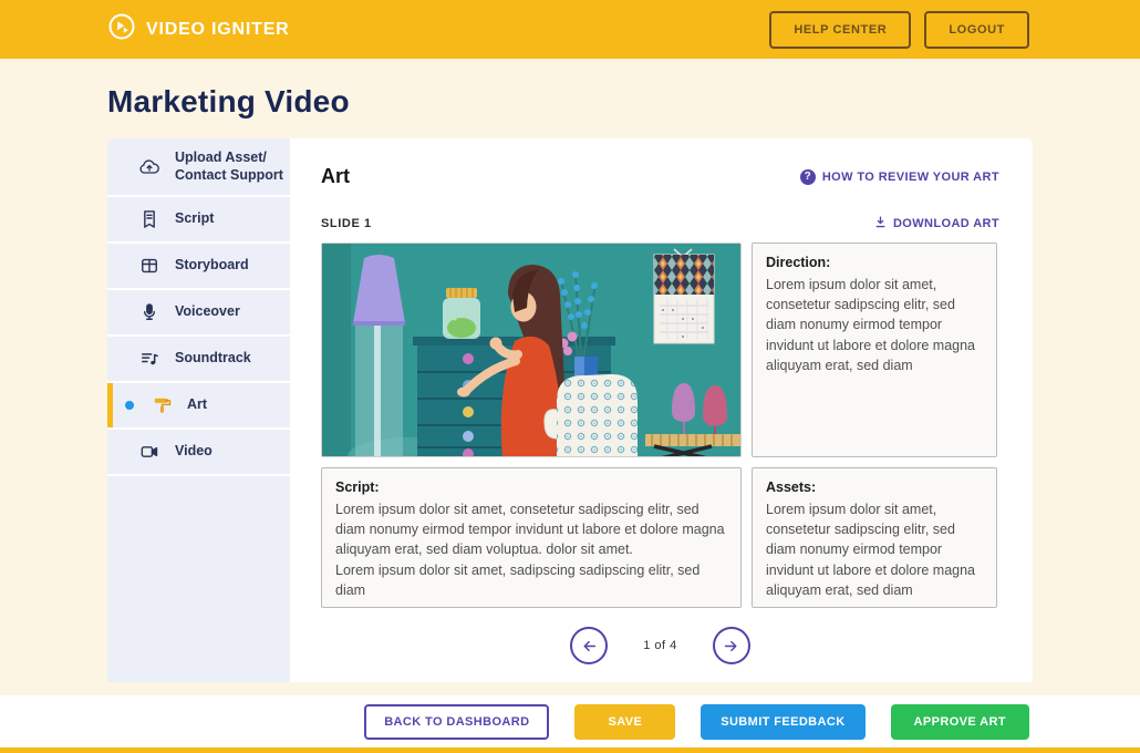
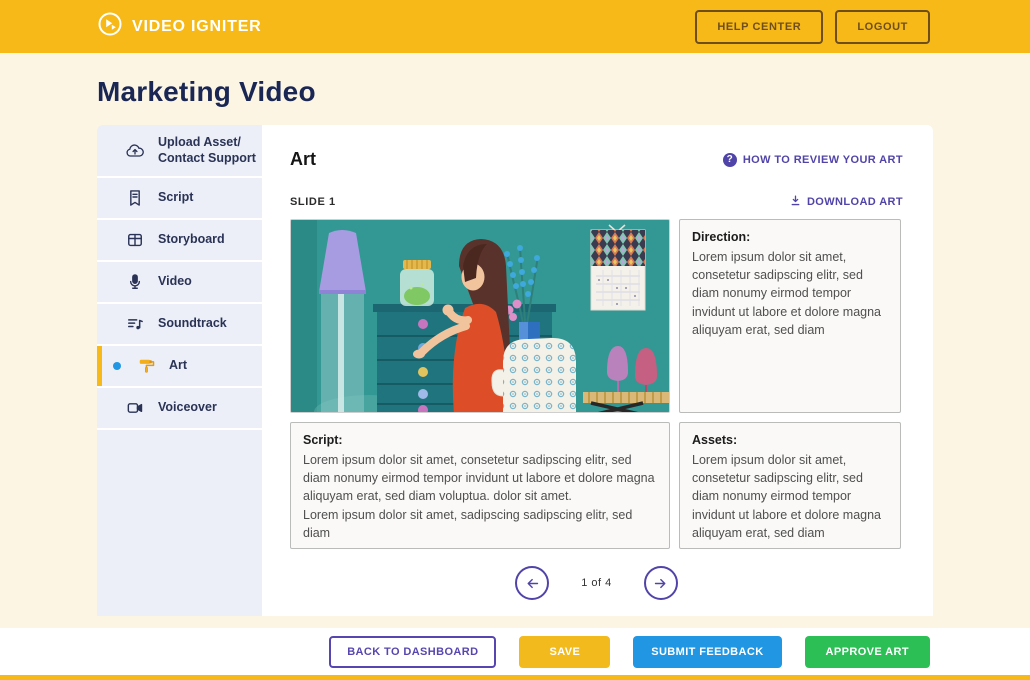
  VIDEO IGNITER
  HELP CENTER
  LOGOUT
  Marketing Video
  Upload Asset/
  Contact Support
  Script
  Storyboard
- Voiceover
+ Video
  Soundtrack
  Art
- Video
+ Voiceover
  Art
  ?
  HOW TO REVIEW YOUR ART
  SLIDE 1
  DOWNLOAD ART
  Direction:
  Lorem ipsum dolor sit amet, consetetur sadipscing elitr, sed diam nonumy eirmod tempor invidunt ut labore et dolore magna aliquyam erat, sed diam
  Script:
  Lorem ipsum dolor sit amet, consetetur sadipscing elitr, sed diam nonumy eirmod tempor invidunt ut labore et dolore magna aliquyam erat, sed diam voluptua. dolor sit amet.
  Lorem ipsum dolor sit amet, sadipscing sadipscing elitr, sed diam
  Assets:
  Lorem ipsum dolor sit amet, consetetur sadipscing elitr, sed diam nonumy eirmod tempor invidunt ut labore et dolore magna aliquyam erat, sed diam
  1 of 4
  BACK TO DASHBOARD
  SAVE
  SUBMIT FEEDBACK
  APPROVE ART
